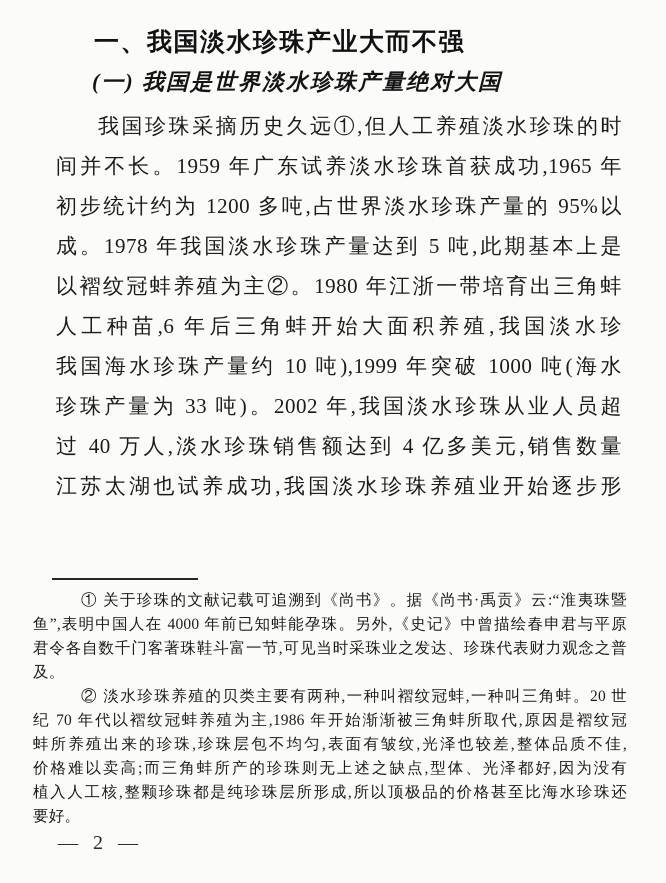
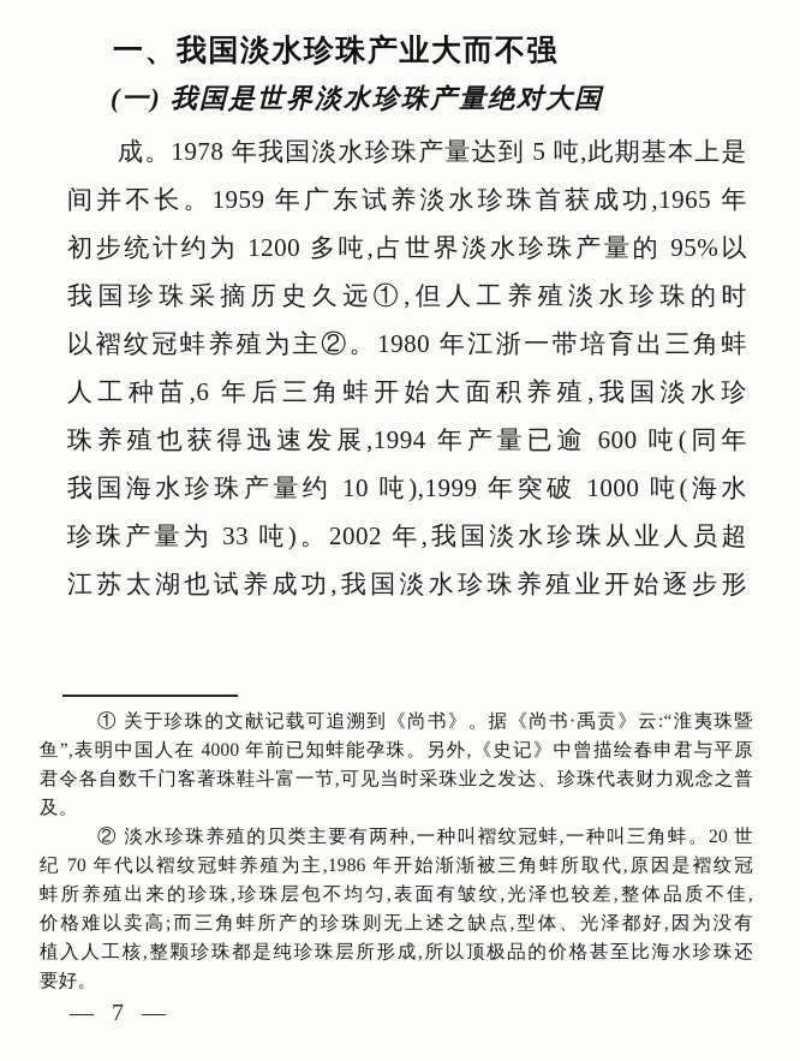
  一、我国淡水珍珠产业大而不强
  (一) 我国是世界淡水珍珠产量绝对大国
- 我国珍珠采摘历史久远①,但人工养殖淡水珍珠的时
+ 成。1978 年我国淡水珍珠产量达到 5 吨,此期基本上是
  间并不长。1959 年广东试养淡水珍珠首获成功,1965 年
  初步统计约为 1200 多吨,占世界淡水珍珠产量的 95%以
- 成。1978 年我国淡水珍珠产量达到 5 吨,此期基本上是
+ 我国珍珠采摘历史久远①,但人工养殖淡水珍珠的时
  以褶纹冠蚌养殖为主②。1980 年江浙一带培育出三角蚌
  人工种苗,6 年后三角蚌开始大面积养殖,我国淡水珍
+ 珠养殖也获得迅速发展,1994 年产量已逾 600 吨(同年
  我国海水珍珠产量约 10 吨),1999 年突破 1000 吨(海水
  珍珠产量为 33 吨)。2002 年,我国淡水珍珠从业人员超
- 过 40 万人,淡水珍珠销售额达到 4 亿多美元,销售数量
  江苏太湖也试养成功,我国淡水珍珠养殖业开始逐步形
  ① 关于珍珠的文献记载可追溯到《尚书》。据《尚书·禹贡》云:“淮夷珠暨
  鱼”,表明中国人在 4000 年前已知蚌能孕珠。另外,《史记》中曾描绘春申君与平原
  君令各自数千门客著珠鞋斗富一节,可见当时采珠业之发达、珍珠代表财力观念之普
  及。
  ② 淡水珍珠养殖的贝类主要有两种,一种叫褶纹冠蚌,一种叫三角蚌。20 世
  纪 70 年代以褶纹冠蚌养殖为主,1986 年开始渐渐被三角蚌所取代,原因是褶纹冠
  蚌所养殖出来的珍珠,珍珠层包不均匀,表面有皱纹,光泽也较差,整体品质不佳,
  价格难以卖高;而三角蚌所产的珍珠则无上述之缺点,型体、光泽都好,因为没有
  植入人工核,整颗珍珠都是纯珍珠层所形成,所以顶极品的价格甚至比海水珍珠还
  要好。
- — 2 —
+ — 7 —
